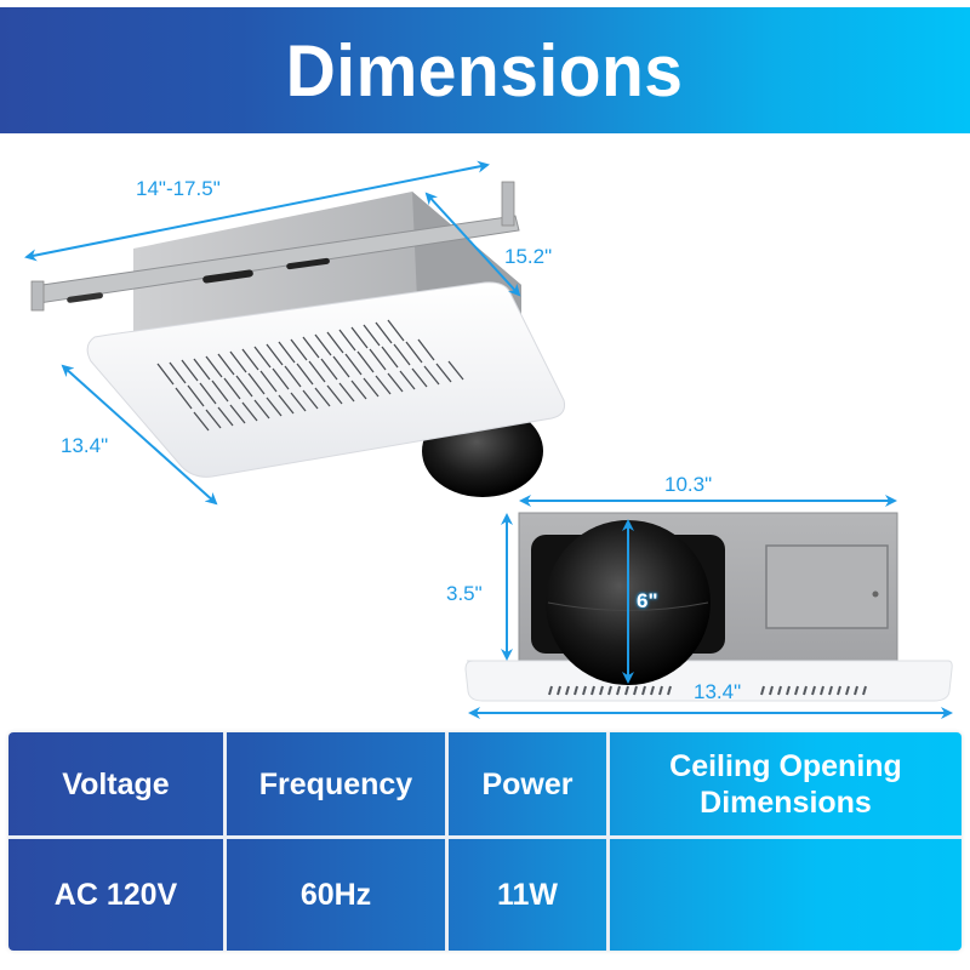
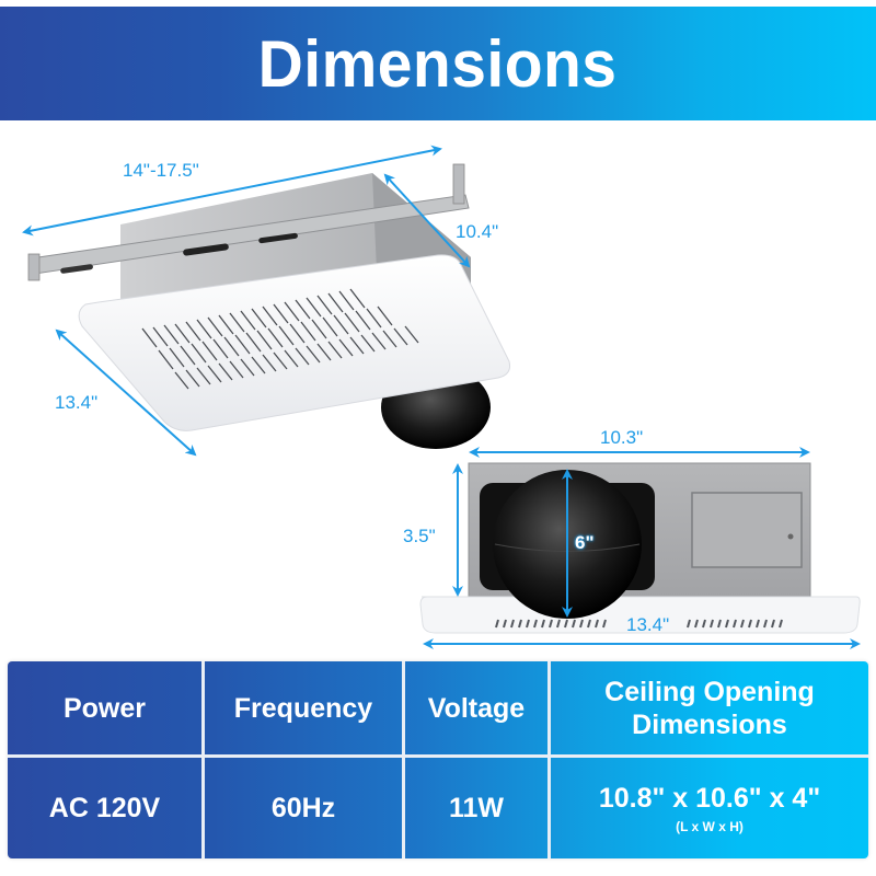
  Dimensions
  14"-17.5"
- 15.2"
+ 10.4"
  13.4"
  10.3"
  3.5"
  6"
  13.4"
- Voltage
+ Power
  Frequency
- Power
+ Voltage
  Ceiling Opening Dimensions
  AC 120V
  60Hz
  11W
+ 10.8" x 10.6" x 4"
+ (L x W x H)
